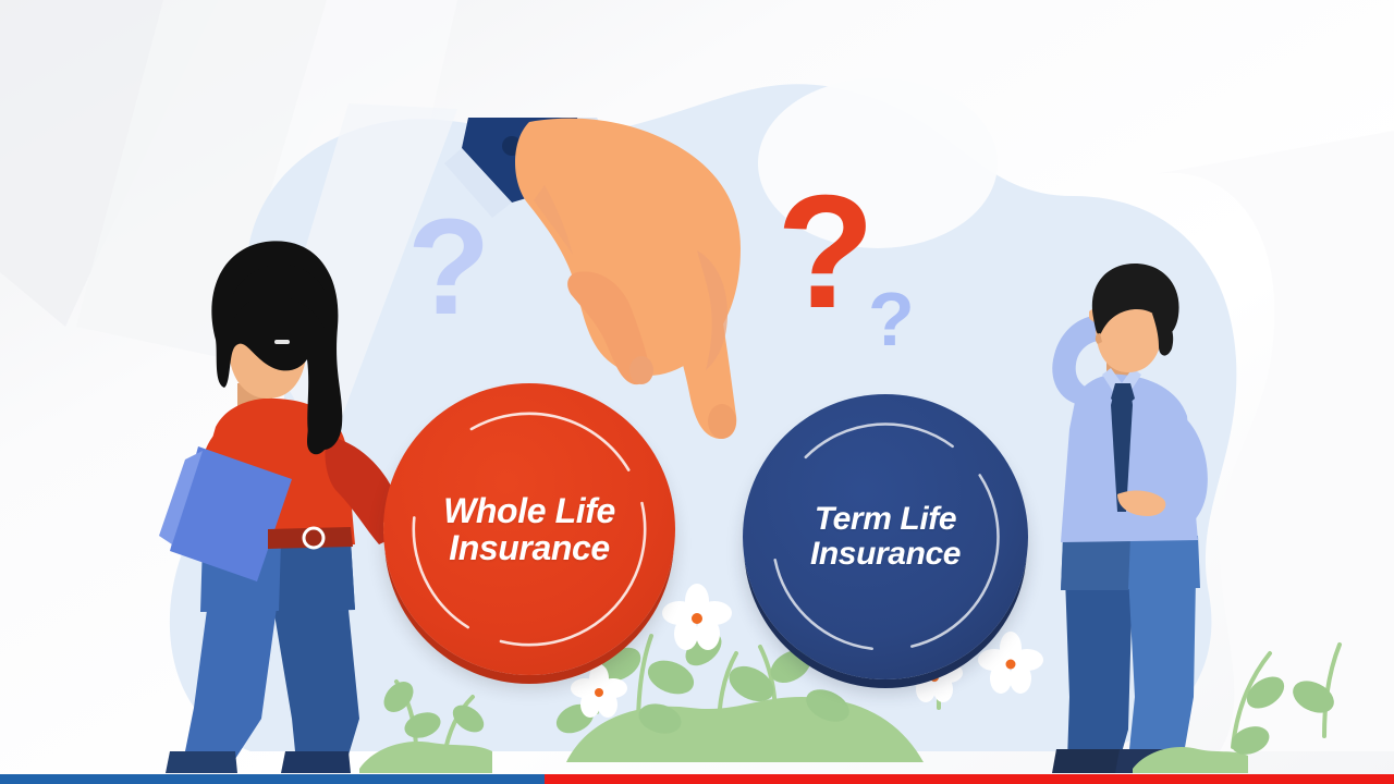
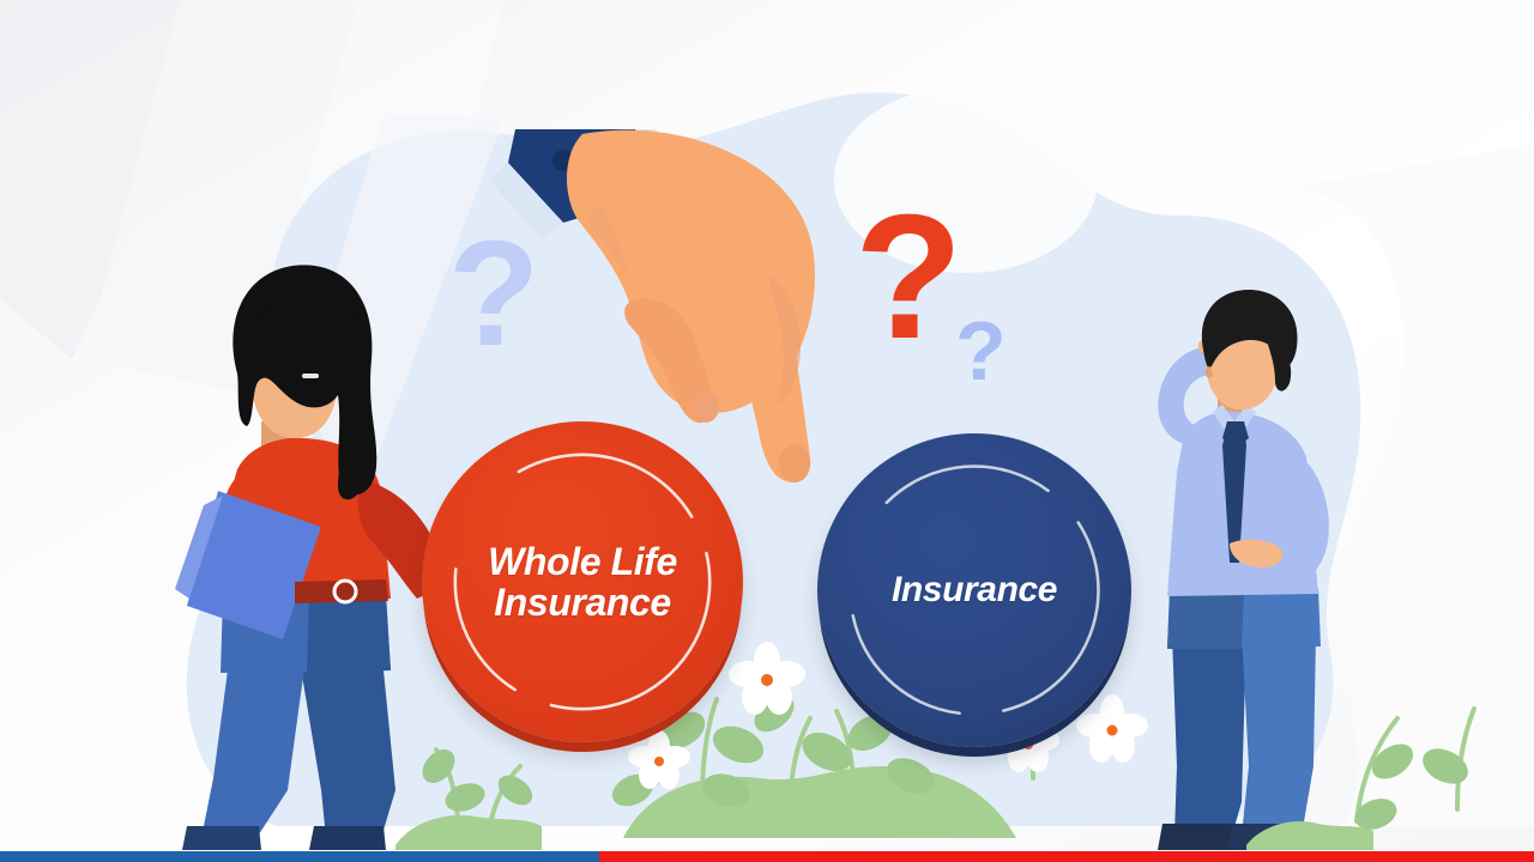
  ?
  ?
  ?
  Whole Life
  Insurance
- Term Life
  Insurance
